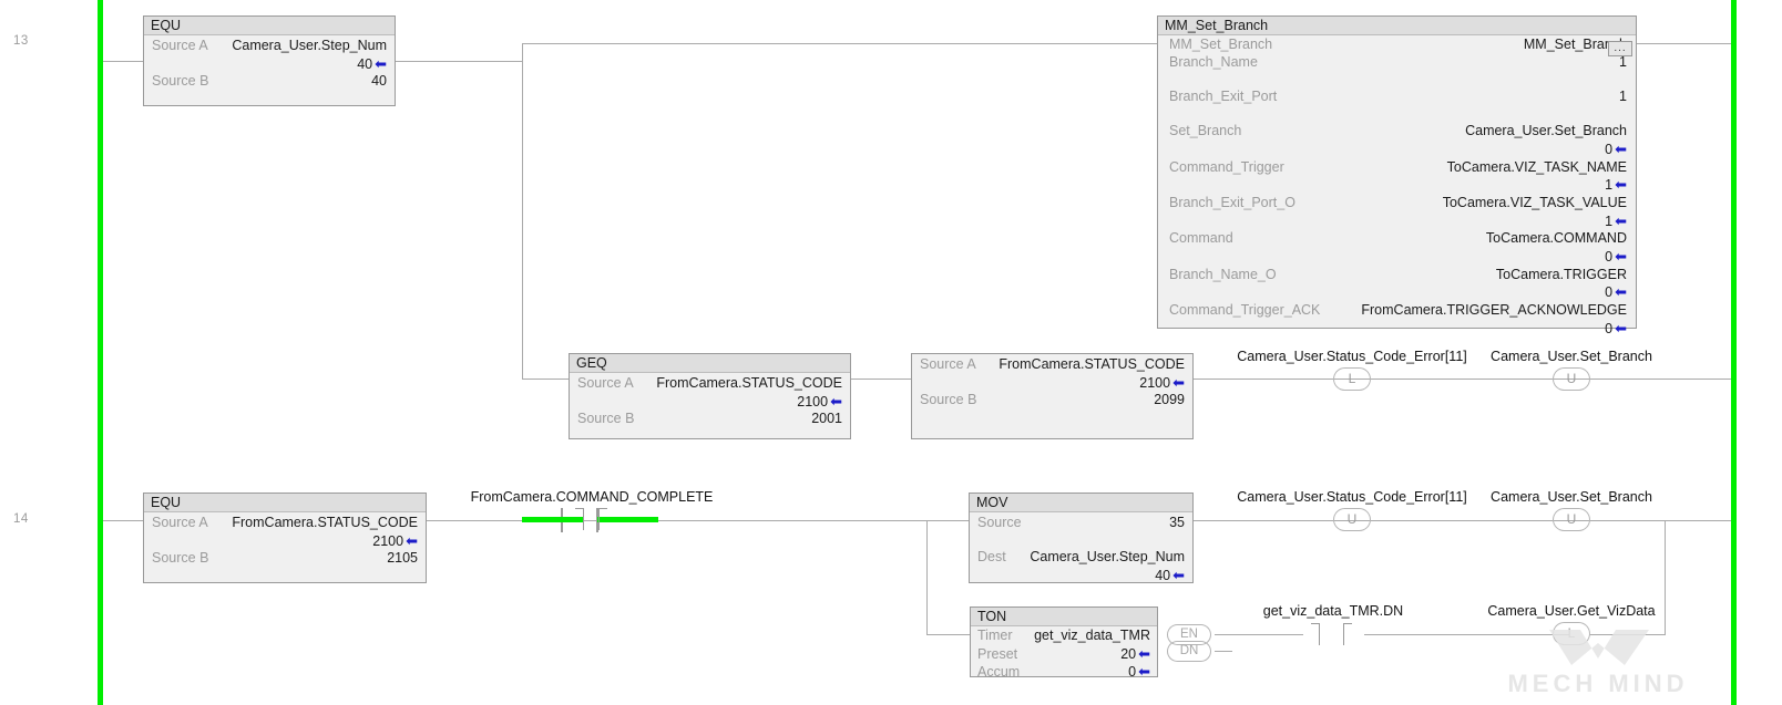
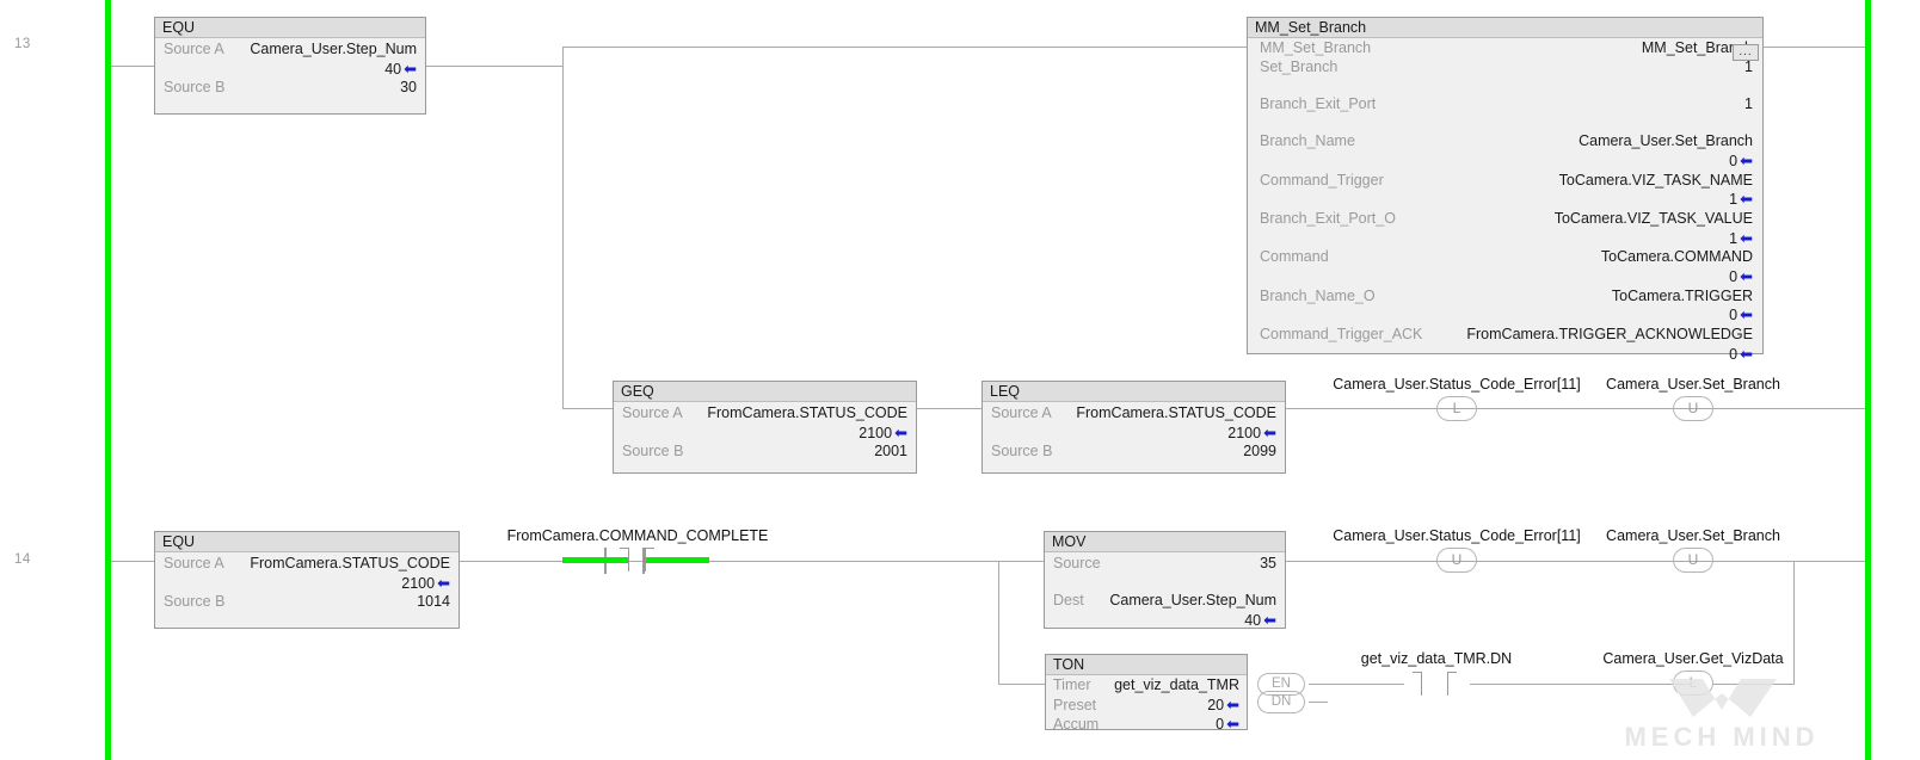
  13
  EQU
  Source A
  Camera_User.Step_Num
  40 ⬅
  Source B
- 40
+ 30
  GEQ
  Source A
  FromCamera.STATUS_CODE
  2100 ⬅
  Source B
  2001
+ LEQ
  Source A
  FromCamera.STATUS_CODE
  2100 ⬅
  Source B
  2099
  MM_Set_Branch
  ...
  MM_Set_Branch
  MM_Set_Bra
- Branch_Name
+ Set_Branch
  1
  Branch_Exit_Port
  1
- Set_Branch
+ Branch_Name
  Camera_User.Set_Branch
  0 ⬅
  Command_Trigger
  ToCamera.VIZ_TASK_NAME
  1 ⬅
  Branch_Exit_Port_O
  ToCamera.VIZ_TASK_VALUE
  1 ⬅
  Command
  ToCamera.COMMAND
  0 ⬅
  Branch_Name_O
  ToCamera.TRIGGER
  0 ⬅
  Command_Trigger_ACK
  FromCamera.TRIGGER_ACKNOWLEDGE
  0 ⬅
  Camera_User.Status_Code_Error[11]
  L
  Camera_User.Set_Branch
  U
  14
  EQU
  Source A
  FromCamera.STATUS_CODE
  2100 ⬅
  Source B
- 2105
+ 1014
  FromCamera.COMMAND_COMPLETE
  MOV
  Source
  35
  Dest
  Camera_User.Step_Num
  40 ⬅
  TON
  Timer
  get_viz_data_TMR
  Preset
  20
  ⬅
  Accum
  0
  ⬅
  EN
  DN
  get_viz_data_TMR.DN
  Camera_User.Status_Code_Error[11]
  U
  Camera_User.Set_Branch
  U
  Camera_User.Get_VizData
  L
  MECH MIND
